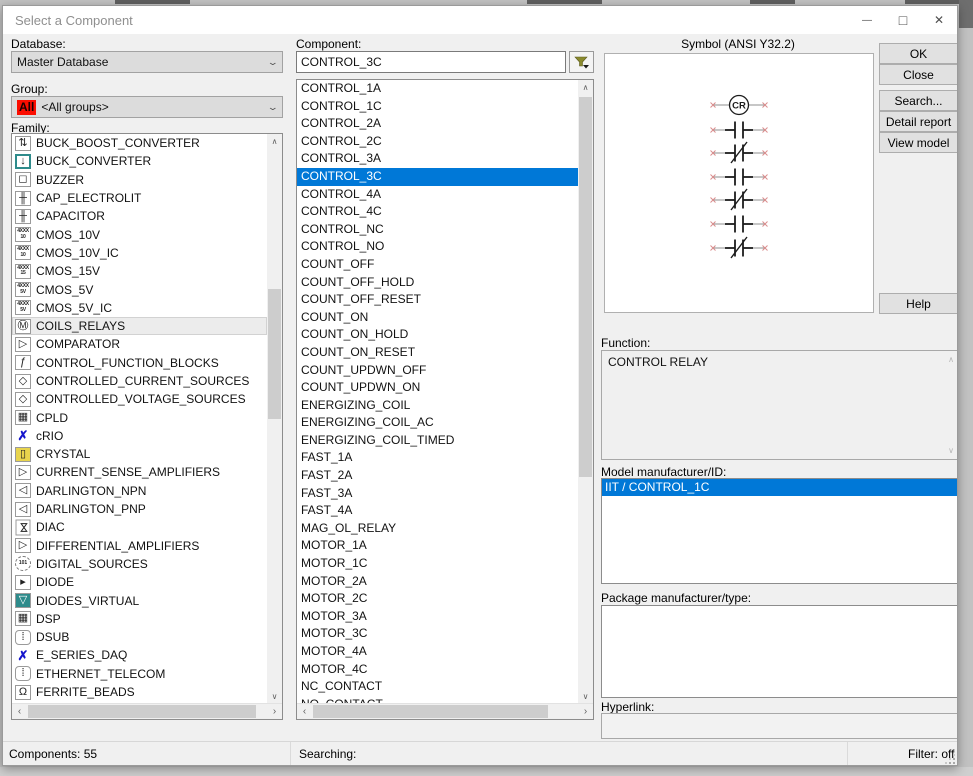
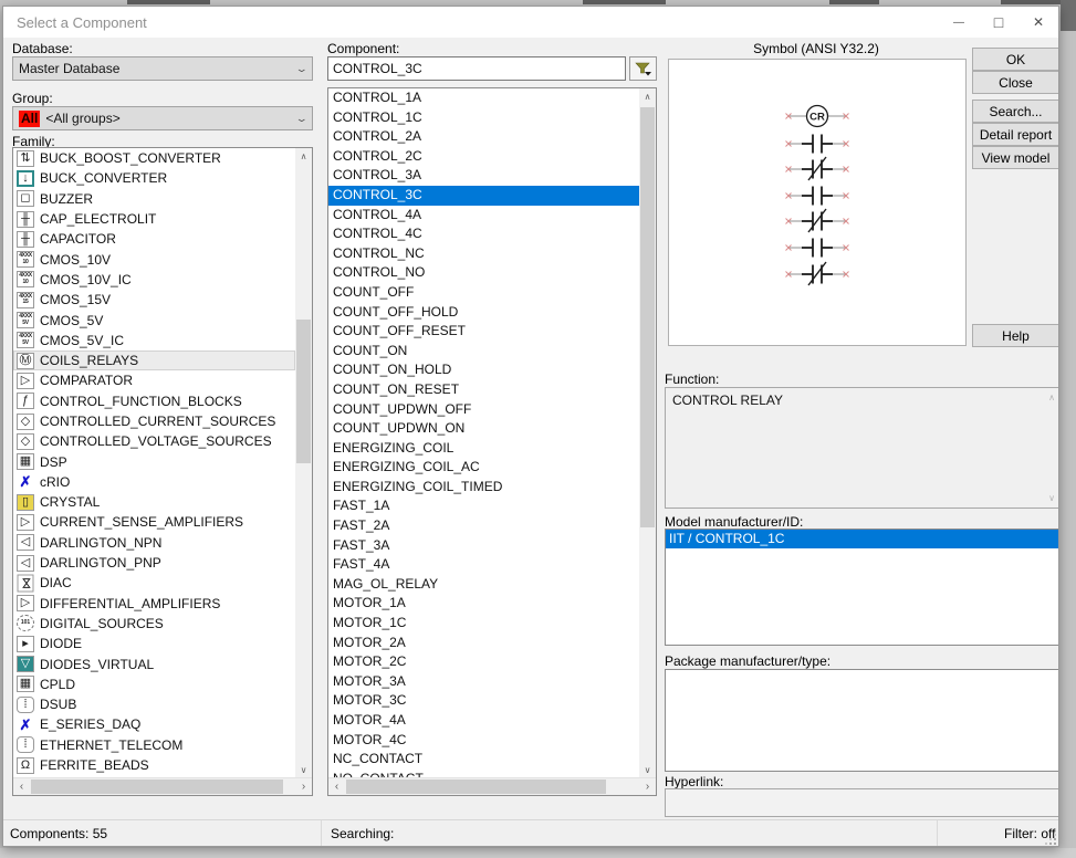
  Select a Component
  —
  □
  ✕
  Database:
  Master Database
  ⌄
  Group:
  All
  <All groups>
  ⌄
  Family:
  ⇅
  BUCK_BOOST_CONVERTER
  ↓
  BUCK_CONVERTER
  ◻
  BUZZER
  ╫
  CAP_ELECTROLIT
  ╫
  CAPACITOR
  CMOS_10V
  CMOS_10V_IC
  CMOS_15V
  CMOS_5V
  CMOS_5V_IC
  Ⓜ
  COILS_RELAYS
  ▷
  COMPARATOR
  ƒ
  CONTROL_FUNCTION_BLOCKS
  ◇
  CONTROLLED_CURRENT_SOURCES
  ◇
  CONTROLLED_VOLTAGE_SOURCES
  ▦
- CPLD
+ DSP
  ✗
  cRIO
  ▯
  CRYSTAL
  ▷
  CURRENT_SENSE_AMPLIFIERS
  ◁
  DARLINGTON_NPN
  ◁
  DARLINGTON_PNP
  DIAC
  ▷
  DIFFERENTIAL_AMPLIFIERS
  DIGITAL_SOURCES
  ▸
  DIODE
  ▽
  DIODES_VIRTUAL
  ▦
- DSP
+ CPLD
  ⁞
  DSUB
  ✗
  E_SERIES_DAQ
  ⁞
  ETHERNET_TELECOM
  Ω
  FERRITE_BEADS
  Component:
  CONTROL_3C
  CONTROL_1A
  CONTROL_1C
  CONTROL_2A
  CONTROL_2C
  CONTROL_3A
  CONTROL_3C
  CONTROL_4A
  CONTROL_4C
  CONTROL_NC
  CONTROL_NO
  COUNT_OFF
  COUNT_OFF_HOLD
  COUNT_OFF_RESET
  COUNT_ON
  COUNT_ON_HOLD
  COUNT_ON_RESET
  COUNT_UPDWN_OFF
  COUNT_UPDWN_ON
  ENERGIZING_COIL
  ENERGIZING_COIL_AC
  ENERGIZING_COIL_TIMED
  FAST_1A
  FAST_2A
  FAST_3A
  FAST_4A
  MAG_OL_RELAY
  MOTOR_1A
  MOTOR_1C
  MOTOR_2A
  MOTOR_2C
  MOTOR_3A
  MOTOR_3C
  MOTOR_4A
  MOTOR_4C
  NC_CONTACT
  Symbol (ANSI Y32.2)
  CR
  Function:
  CONTROL RELAY
  ∧
  ∨
  Model manufacturer/ID:
  IIT / CONTROL_1C
  Package manufacturer/type:
  Hyperlink:
  OK
  Close
  Search...
  Detail report
  View model
  Help
  Components: 55
  Searching:
  Filter:
